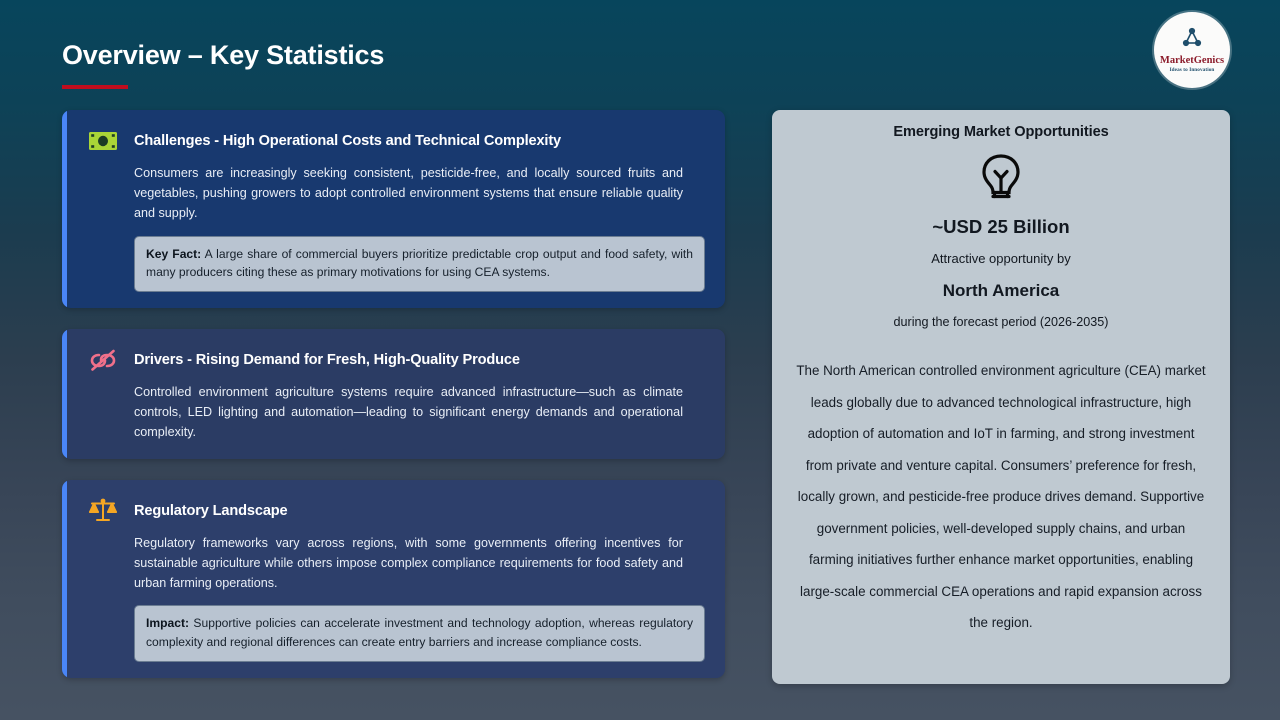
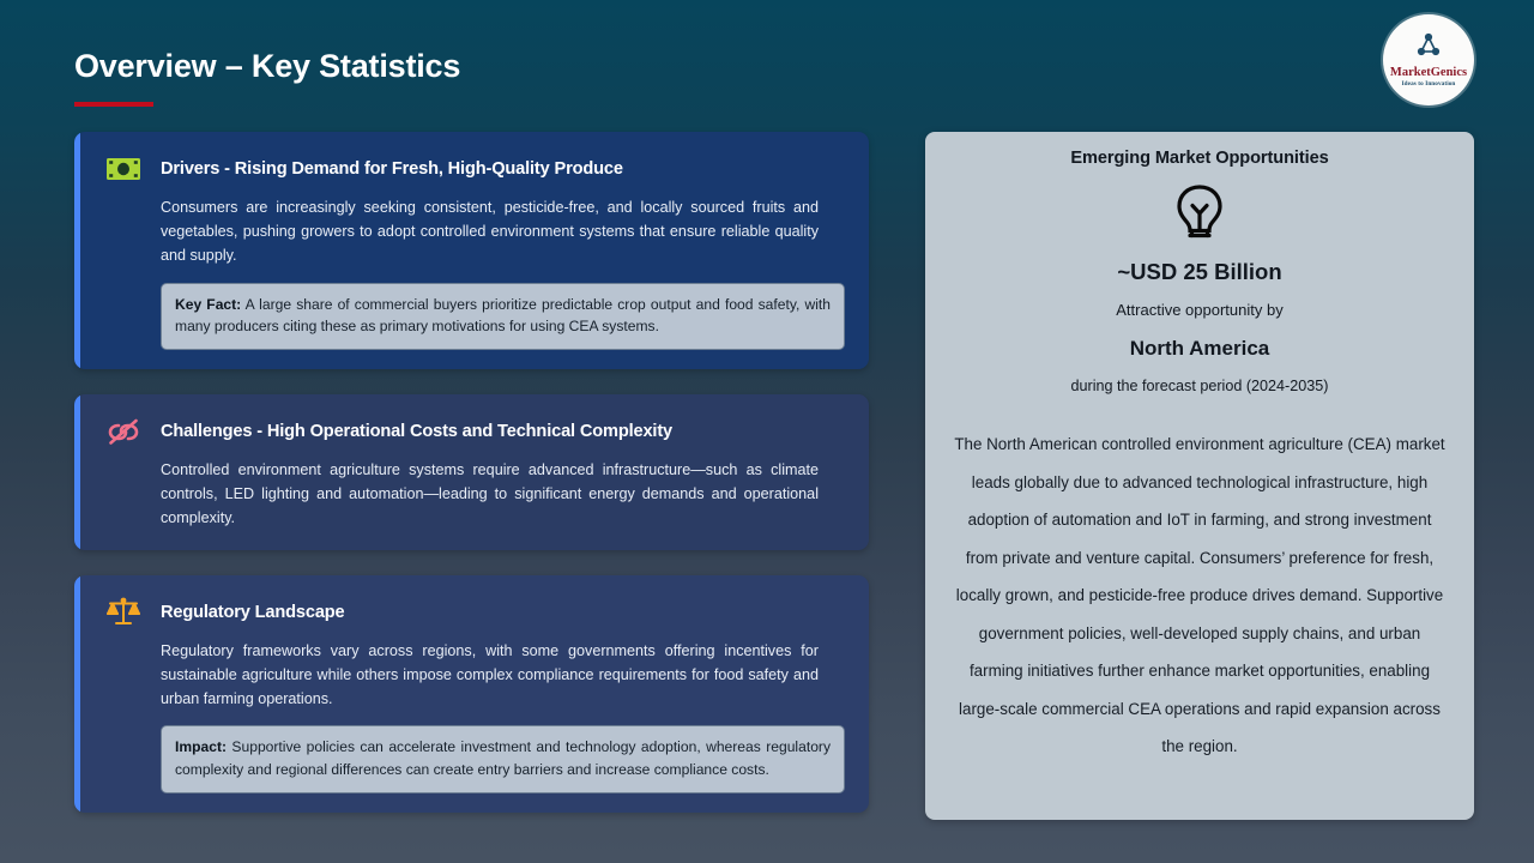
  Overview – Key Statistics
  MarketGenics
- Challenges - High Operational Costs and Technical Complexity
+ Drivers - Rising Demand for Fresh, High-Quality Produce
  Consumers are increasingly seeking consistent, pesticide-free, and locally sourced fruits and vegetables, pushing growers to adopt controlled environment systems that ensure reliable quality and supply.
  Key Fact: A large share of commercial buyers prioritize predictable crop output and food safety, with many producers citing these as primary motivations for using CEA systems.
- Drivers - Rising Demand for Fresh, High-Quality Produce
+ Challenges - High Operational Costs and Technical Complexity
  Controlled environment agriculture systems require advanced infrastructure—such as climate controls, LED lighting and automation—leading to significant energy demands and operational complexity.
  Regulatory Landscape
  Regulatory frameworks vary across regions, with some governments offering incentives for sustainable agriculture while others impose complex compliance requirements for food safety and urban farming operations.
  Impact: Supportive policies can accelerate investment and technology adoption, whereas regulatory complexity and regional differences can create entry barriers and increase compliance costs.
  Emerging Market Opportunities
  ~USD 25 Billion
  Attractive opportunity by
  North America
- during the forecast period (2026-2035)
+ during the forecast period (2024-2035)
  The North American controlled environment agriculture (CEA) market leads globally due to advanced technological infrastructure, high adoption of automation and IoT in farming, and strong investment from private and venture capital. Consumers’ preference for fresh, locally grown, and pesticide-free produce drives demand. Supportive government policies, well-developed supply chains, and urban farming initiatives further enhance market opportunities, enabling large-scale commercial CEA operations and rapid expansion across the region.
